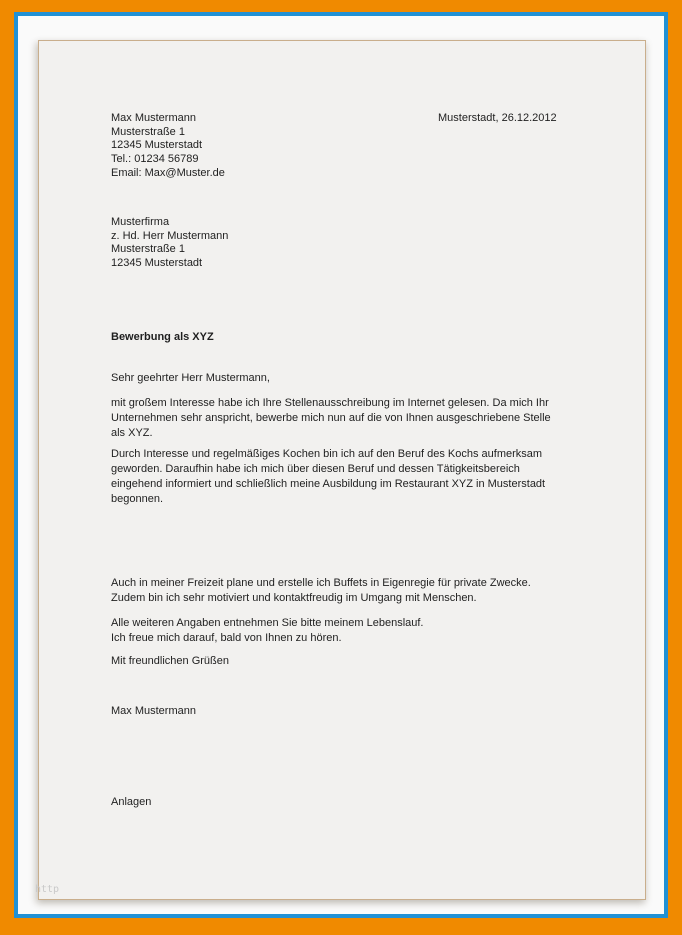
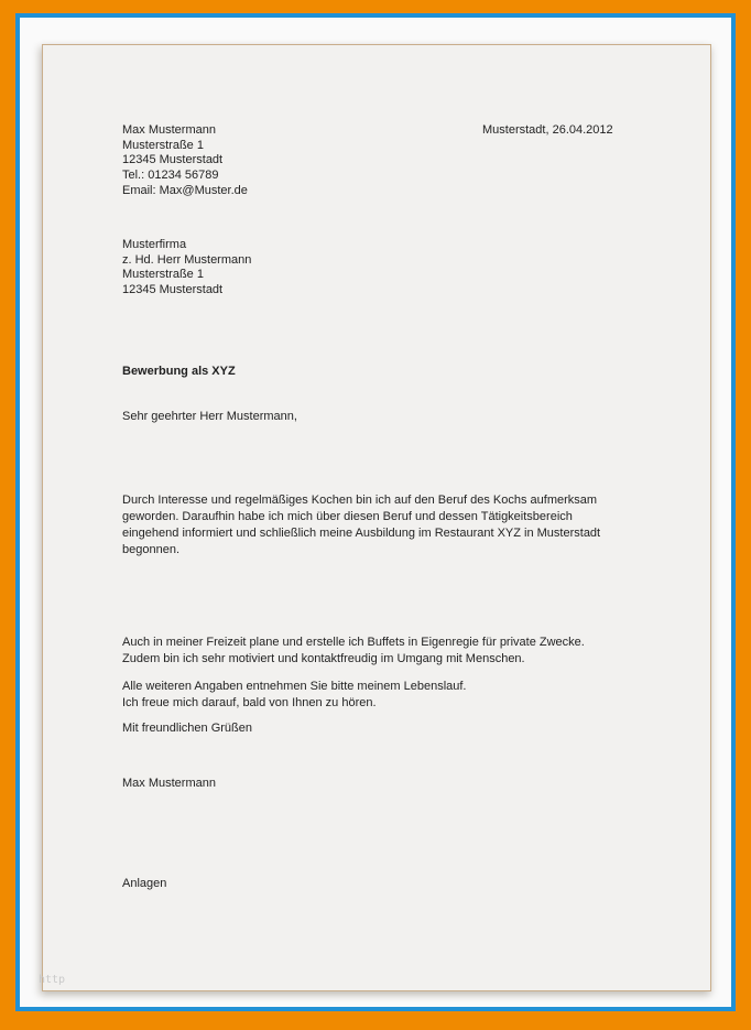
  Max Mustermann
  Musterstraße 1
  12345 Musterstadt
  Tel.: 01234 56789
  Email: Max@Muster.de
- Musterstadt, 26.12.2012
+ Musterstadt, 26.04.2012
  Musterfirma
  z. Hd. Herr Mustermann
  Musterstraße 1
  12345 Musterstadt
  Bewerbung als XYZ
  Sehr geehrter Herr Mustermann,
- mit großem Interesse habe ich Ihre Stellenausschreibung im Internet gelesen. Da mich Ihr
- Unternehmen sehr anspricht, bewerbe mich nun auf die von Ihnen ausgeschriebene Stelle
- als XYZ.
  Durch Interesse und regelmäßiges Kochen bin ich auf den Beruf des Kochs aufmerksam
  geworden. Daraufhin habe ich mich über diesen Beruf und dessen Tätigkeitsbereich
  eingehend informiert und schließlich meine Ausbildung im Restaurant XYZ in Musterstadt
  begonnen.
  Auch in meiner Freizeit plane und erstelle ich Buffets in Eigenregie für private Zwecke.
  Zudem bin ich sehr motiviert und kontaktfreudig im Umgang mit Menschen.
  Alle weiteren Angaben entnehmen Sie bitte meinem Lebenslauf.
  Ich freue mich darauf, bald von Ihnen zu hören.
  Mit freundlichen Grüßen
  Max Mustermann
  Anlagen
  http
